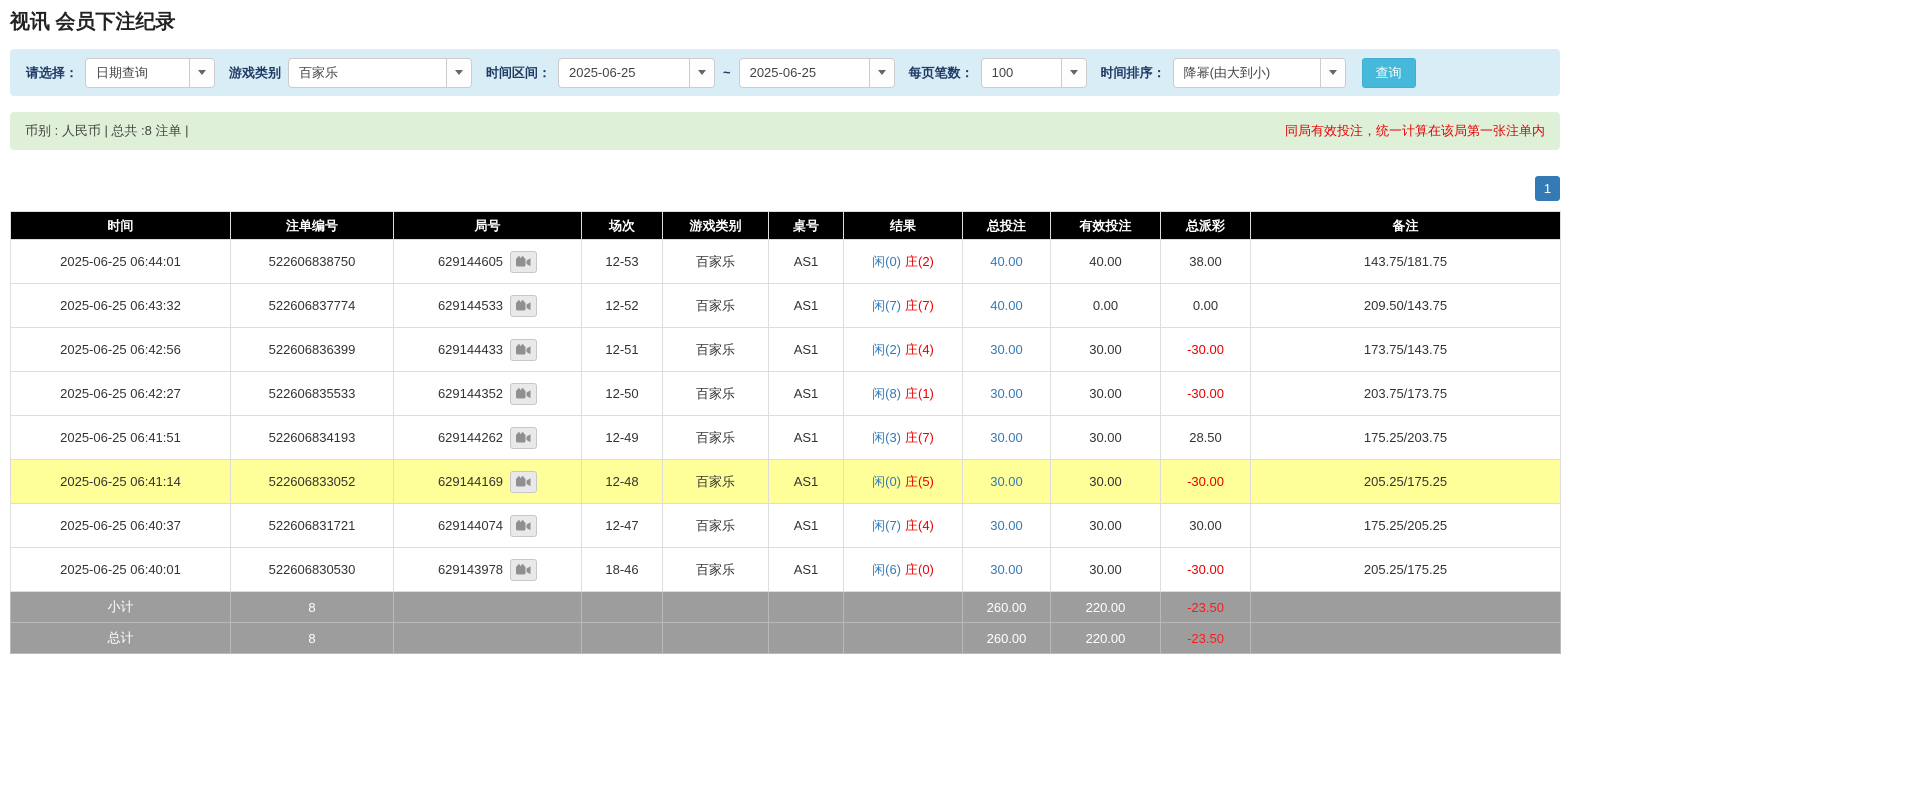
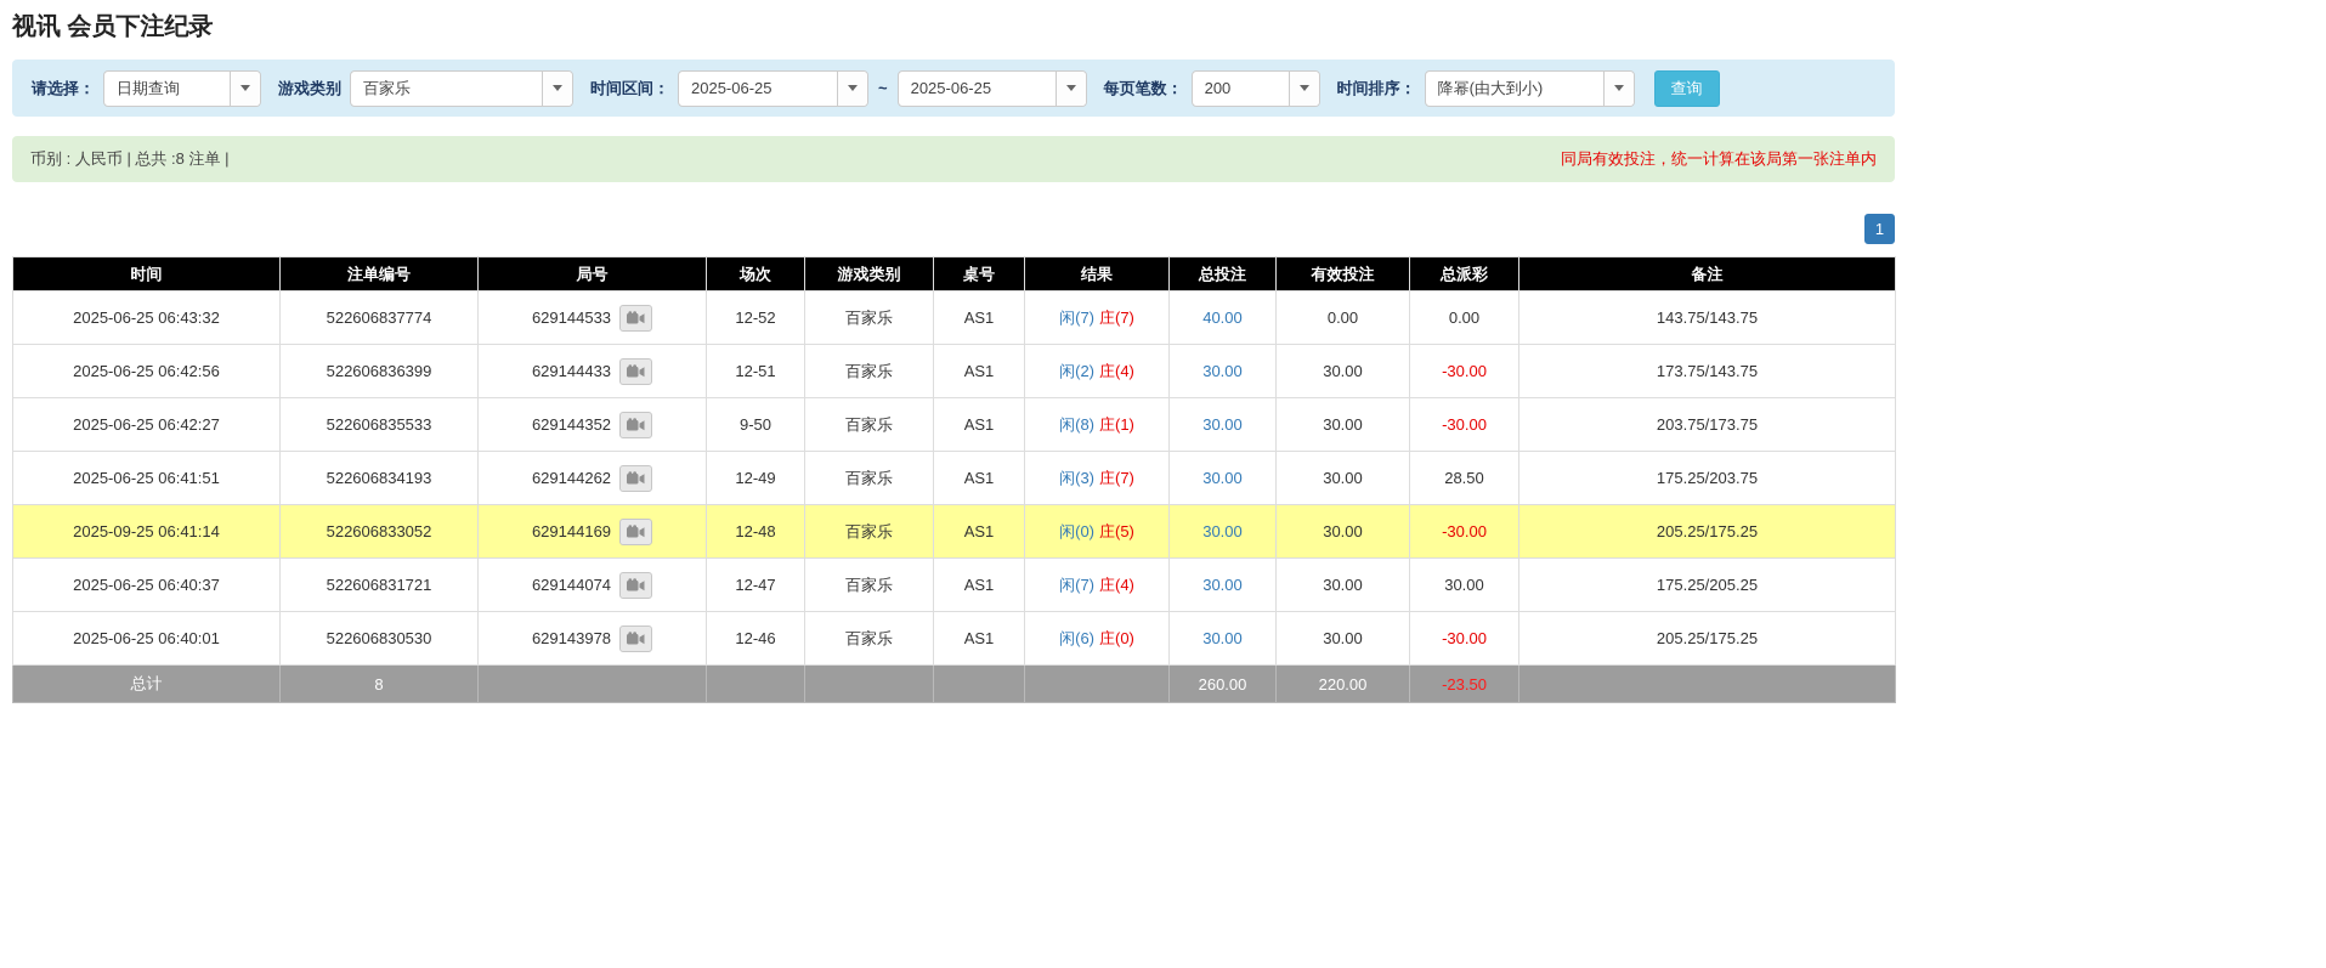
  视讯 会员下注纪录
  请选择：
  日期查询
  游戏类别
  百家乐
  时间区间：
  2025-06-25
  ~
  2025-06-25
  每页笔数：
- 100
+ 200
  时间排序：
  降幂(由大到小)
  查询
  币别 : 人民币 | 总共 :8 注单 |
  同局有效投注，统一计算在该局第一张注单内
  1
  时间	注单编号	局号	场次	游戏类别	桌号	结果	总投注	有效投注	总派彩	备注
- 2025-06-25 06:44:01	522606838750	629144605	12-53	百家乐	AS1	闲(0) 庄(2)	40.00	40.00	38.00	143.75/181.75
- 2025-06-25 06:43:32	522606837774	629144533	12-52	百家乐	AS1	闲(7) 庄(7)	40.00	0.00	0.00	209.50/143.75
+ 2025-06-25 06:43:32	522606837774	629144533	12-52	百家乐	AS1	闲(7) 庄(7)	40.00	0.00	0.00	143.75/143.75
  2025-06-25 06:42:56	522606836399	629144433	12-51	百家乐	AS1	闲(2) 庄(4)	30.00	30.00	-30.00	173.75/143.75
- 2025-06-25 06:42:27	522606835533	629144352	12-50	百家乐	AS1	闲(8) 庄(1)	30.00	30.00	-30.00	203.75/173.75
+ 2025-06-25 06:42:27	522606835533	629144352	9-50	百家乐	AS1	闲(8) 庄(1)	30.00	30.00	-30.00	203.75/173.75
  2025-06-25 06:41:51	522606834193	629144262	12-49	百家乐	AS1	闲(3) 庄(7)	30.00	30.00	28.50	175.25/203.75
- 2025-06-25 06:41:14	522606833052	629144169	12-48	百家乐	AS1	闲(0) 庄(5)	30.00	30.00	-30.00	205.25/175.25
+ 2025-09-25 06:41:14	522606833052	629144169	12-48	百家乐	AS1	闲(0) 庄(5)	30.00	30.00	-30.00	205.25/175.25
  2025-06-25 06:40:37	522606831721	629144074	12-47	百家乐	AS1	闲(7) 庄(4)	30.00	30.00	30.00	175.25/205.25
- 2025-06-25 06:40:01	522606830530	629143978	18-46	百家乐	AS1	闲(6) 庄(0)	30.00	30.00	-30.00	205.25/175.25
+ 2025-06-25 06:40:01	522606830530	629143978	12-46	百家乐	AS1	闲(6) 庄(0)	30.00	30.00	-30.00	205.25/175.25
- 小计	8						260.00	220.00	-23.50
  总计	8						260.00	220.00	-23.50
